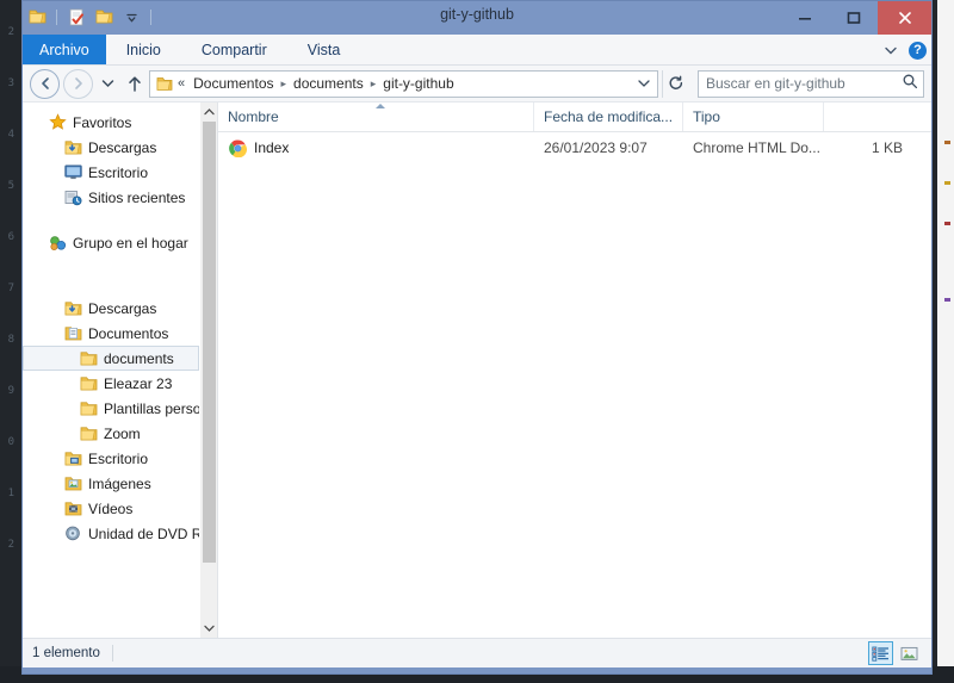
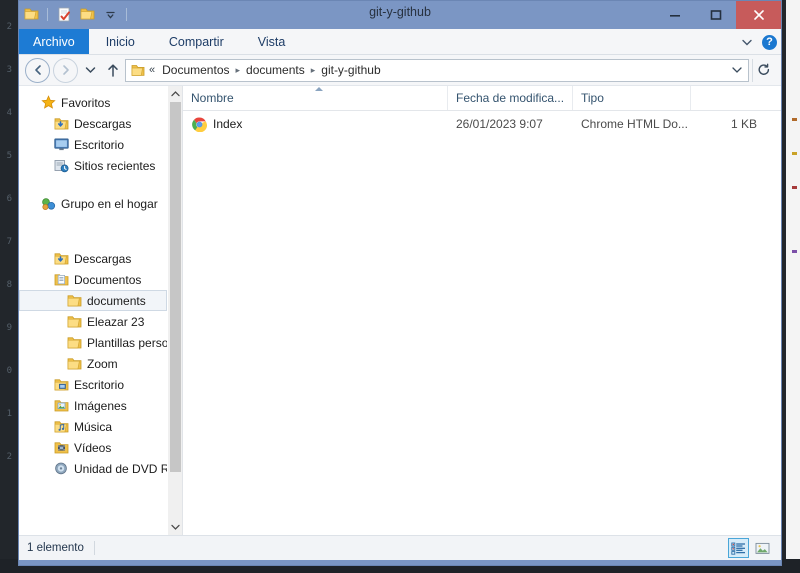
  2
  3
  4
  5
  6
  7
  8
  9
  0
  1
  2
  git-y-github
  Archivo
  Inicio
  Compartir
  Vista
  ?
  «
  Documentos
  ▸
  documents
  ▸
  git-y-github
- Buscar en git-y-github
  Favoritos
  Descargas
  Escritorio
  Sitios recientes
  Grupo en el hogar
  Descargas
  Documentos
  documents
  Eleazar 23
  Plantillas perso
  Zoom
  Escritorio
  Imágenes
+ Música
  Vídeos
  Unidad de DVD R
  Nombre
  Fecha de modifica...
  Tipo
  Index
  26/01/2023 9:07
  Chrome HTML Do...
  1 KB
  1 elemento
